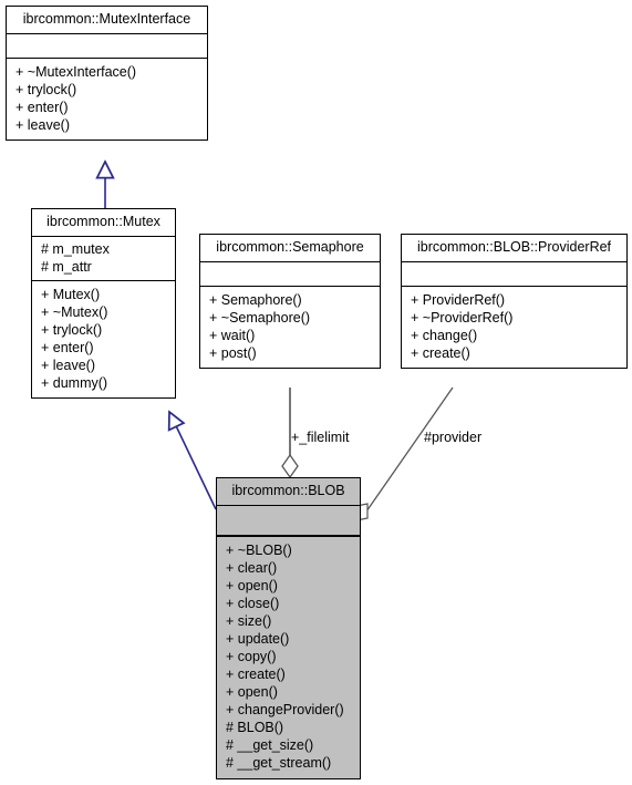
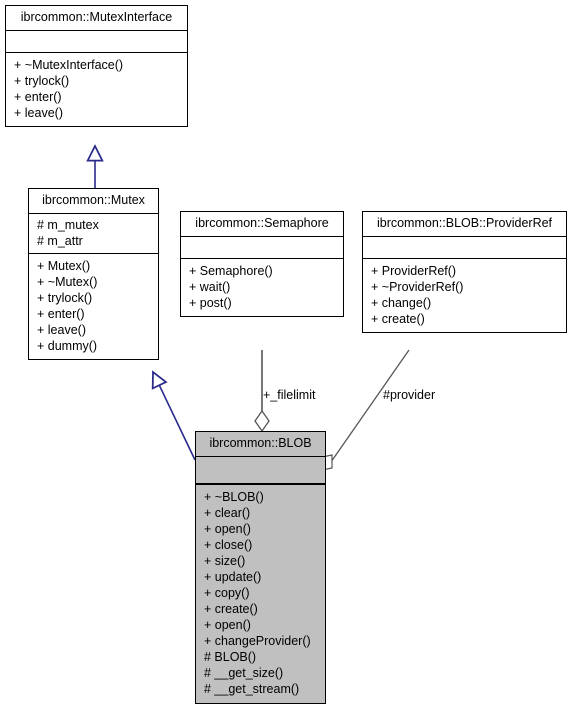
  +_filelimit
  #provider
  ibrcommon::MutexInterface
  + ~MutexInterface()
  + trylock()
  + enter()
  + leave()
  ibrcommon::Mutex
  # m_mutex
  # m_attr
  + Mutex()
  + ~Mutex()
  + trylock()
  + enter()
  + leave()
  + dummy()
  ibrcommon::Semaphore
  + Semaphore()
- + ~Semaphore()
  + wait()
  + post()
  ibrcommon::BLOB::ProviderRef
  + ProviderRef()
  + ~ProviderRef()
  + change()
  + create()
  ibrcommon::BLOB
  + ~BLOB()
  + clear()
  + open()
  + close()
  + size()
  + update()
  + copy()
  + create()
  + open()
  + changeProvider()
  # BLOB()
  # __get_size()
  # __get_stream()
